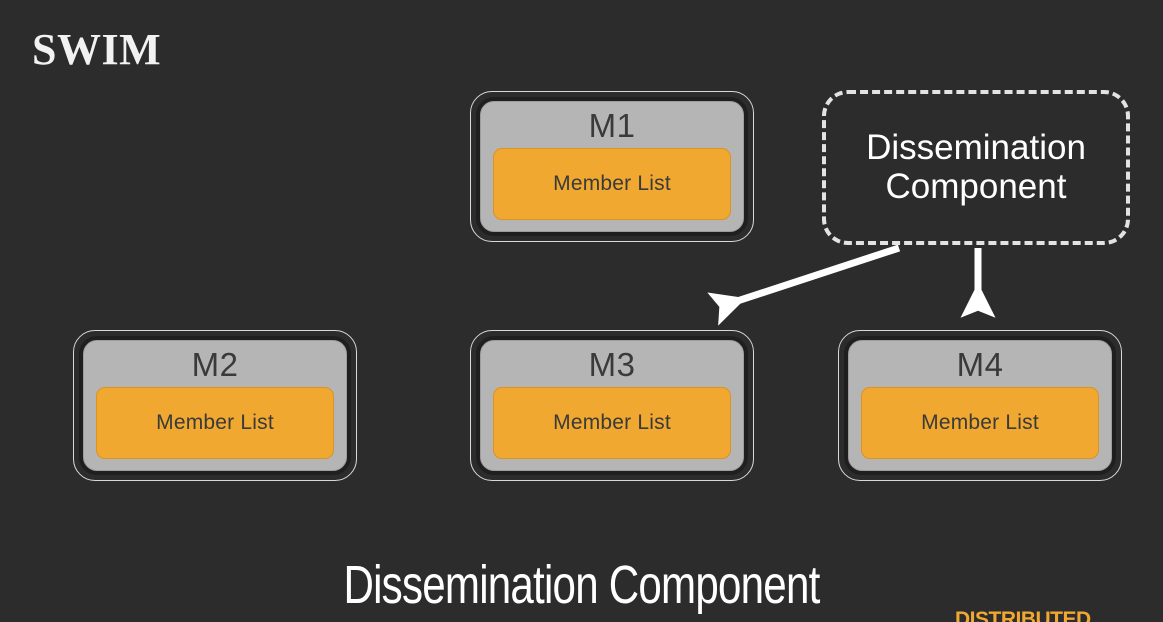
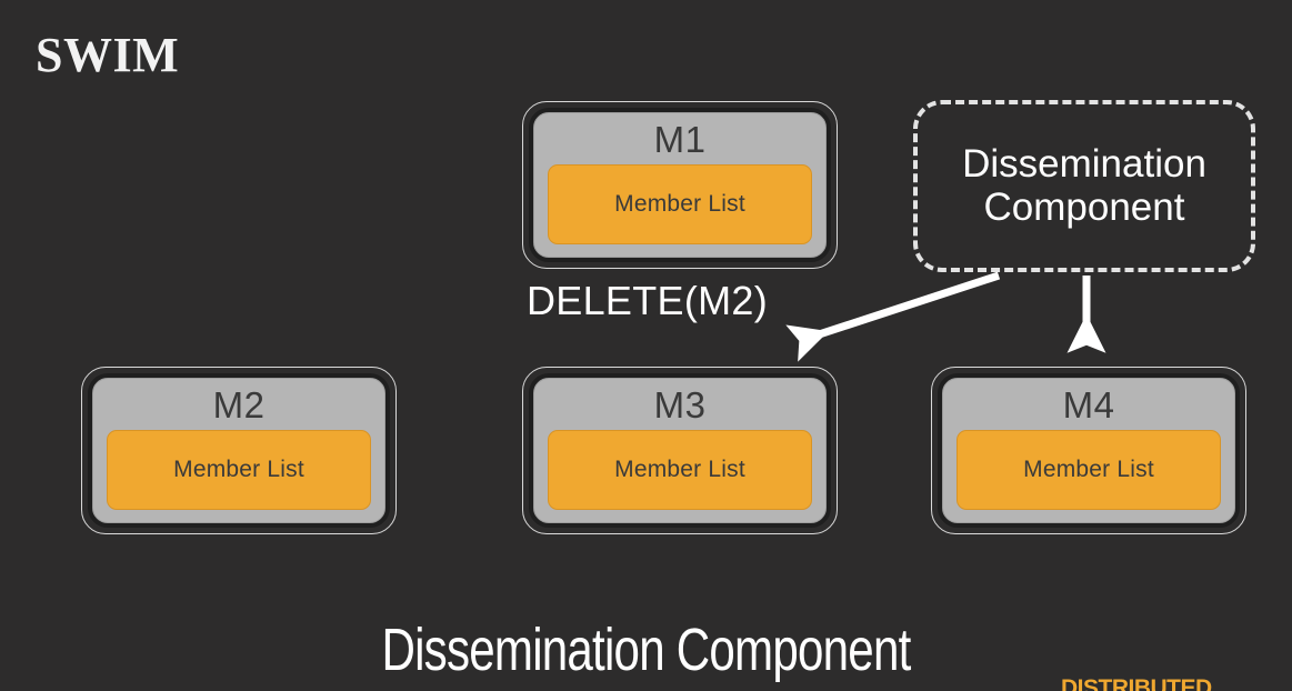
  SWIM
  M1
  Member List
  Dissemination
  Component
+ DELETE(M2)
  M2
  Member List
  M3
  Member List
  M4
  Member List
  Dissemination Component
  DISTRIBUTED
